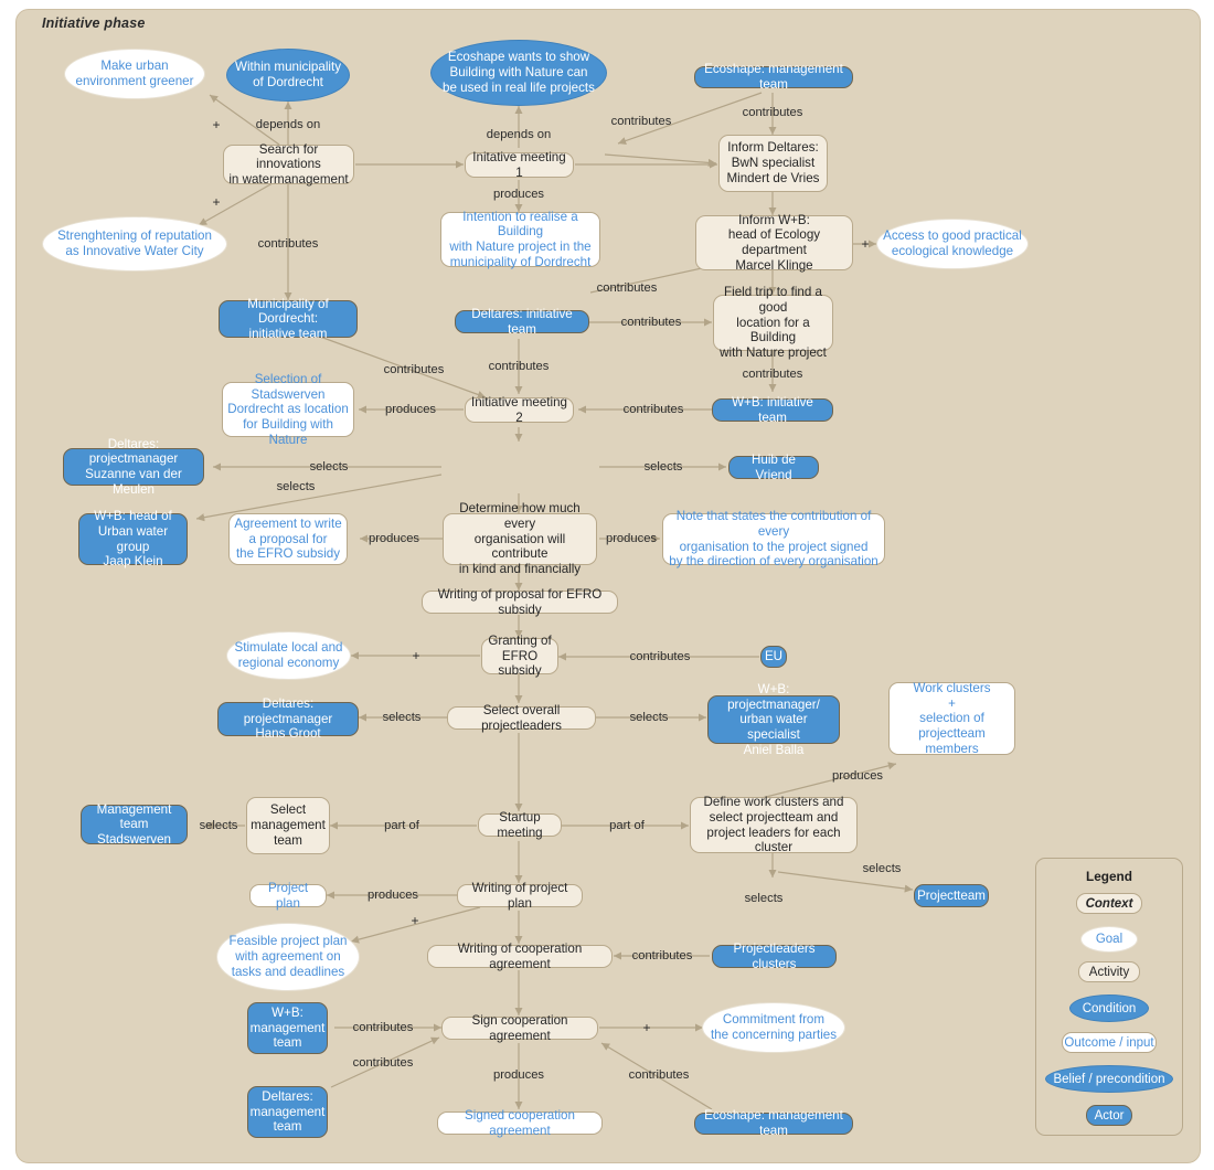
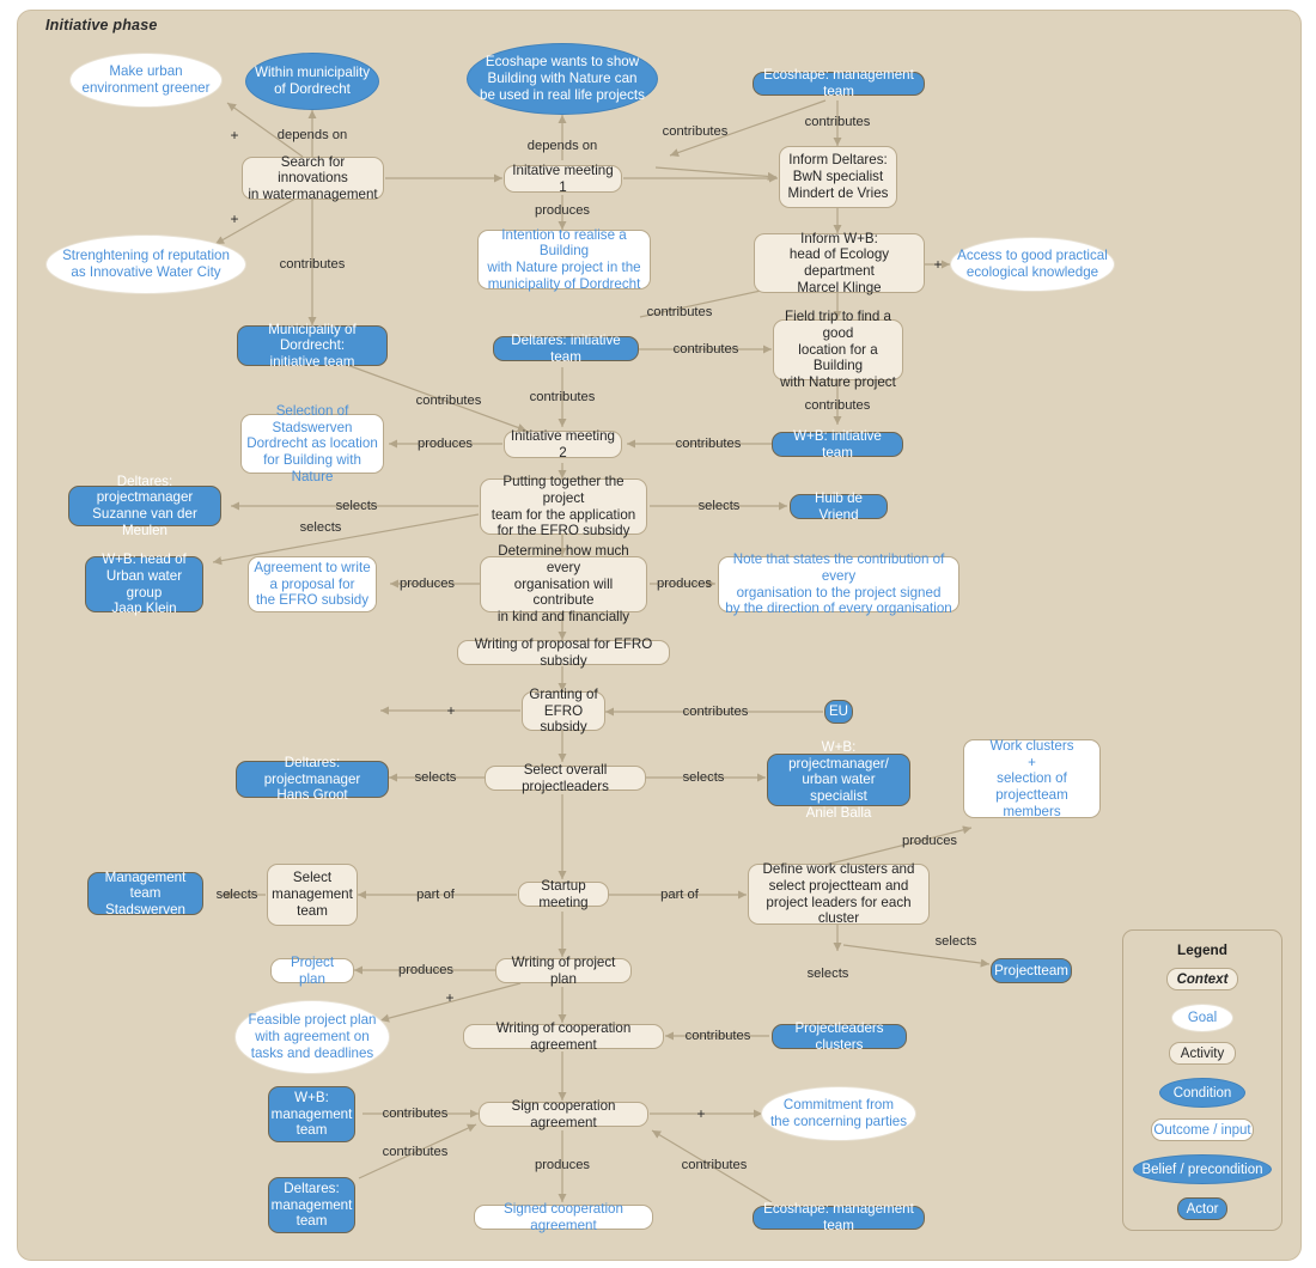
  Initiative phase
  Make urban
  environment greener
  Within municipality
  of Dordrecht
  Ecoshape wants to show
  Building with Nature can
  be used in real life projects
  Ecoshape: management team
  Search for innovations
  in watermanagement
  Initative meeting 1
  Inform Deltares:
  BwN specialist
  Mindert de Vries
  Strenghtening of reputation
  as Innovative Water City
  Intention to realise a Building
  with Nature project in the
  municipality of Dordrecht
  Inform W+B:
  head of Ecology department
  Marcel Klinge
  Access to good practical
  ecological knowledge
  Municipality of Dordrecht:
  initiative team
  Deltares: initiative team
  Field trip to find a good
  location for a Building
  with Nature project
  Selection of Stadswerven
  Dordrecht as location
  for Building with Nature
  Initiative meeting 2
  W+B: initiative team
  Deltares: projectmanager
  Suzanne van der Meulen
+ Putting together the project
+ team for the application
+ for the EFRO subsidy
  Huib de Vriend
  W+B: head of
  Urban water group
  Jaap Klein
  Agreement to write
  a proposal for
  the EFRO subsidy
  Determine how much every
  organisation will contribute
  in kind and financially
  Note that states the contribution of every
  organisation to the project signed
  by the direction of every organisation
  Writing of proposal for EFRO subsidy
- Stimulate local and
- regional economy
  Granting of
  EFRO subsidy
  EU
  Deltares: projectmanager
  Hans Groot
  Select overall projectleaders
  W+B: projectmanager/
  urban water specialist
  Aniel Balla
  Work clusters
  +
  selection of
  projectteam members
  Management team
  Stadswerven
  Select
  management
  team
  Startup meeting
  Define work clusters and
  select projectteam and
  project leaders for each cluster
  Projectteam
  Project plan
  Writing of project plan
  Feasible project plan
  with agreement on
  tasks and deadlines
  Writing of cooperation agreement
  Projectleaders clusters
  W+B:
  management
  team
  Sign cooperation agreement
  Commitment from
  the concerning parties
  Deltares:
  management
  team
  Signed cooperation agreement
  Ecoshape: management team
  depends on
  depends on
  contributes
  contributes
  produces
  contributes
  contributes
  contributes
  contributes
  contributes
  contributes
  produces
  contributes
  selects
  selects
  selects
  produces
  produces
  contributes
  selects
  selects
  produces
  selects
  part of
  part of
  selects
  selects
  produces
  contributes
  contributes
  contributes
  contributes
  produces
  +
  +
  +
  +
  +
  +
  Legend
  Context
  Goal
  Activity
  Condition
  Outcome / input
  Belief / precondition
  Actor
